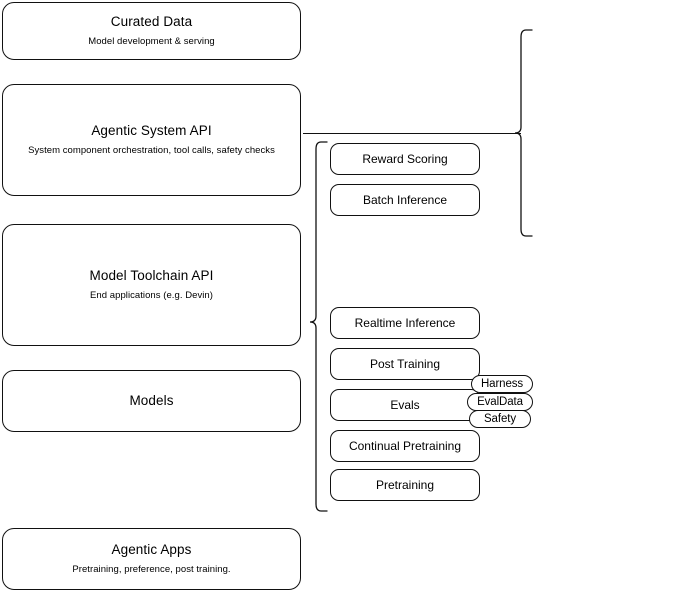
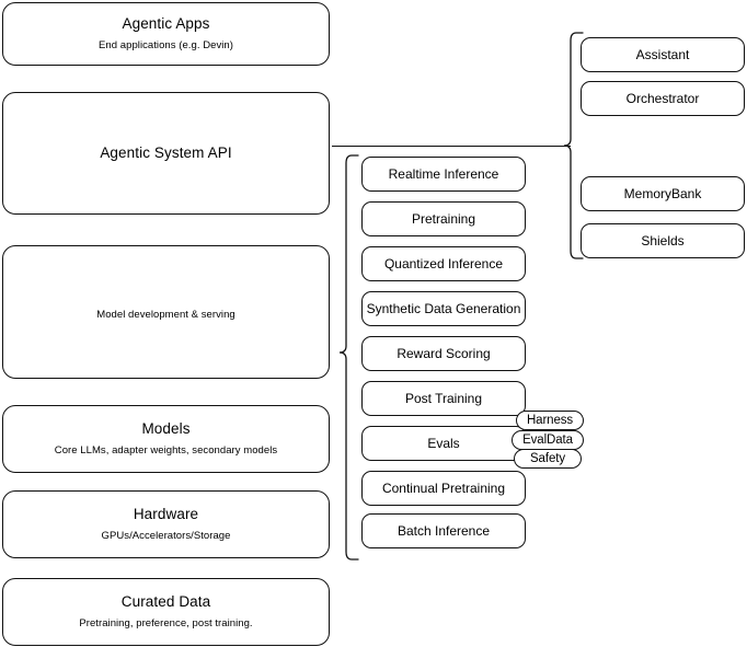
- Curated Data
+ Agentic Apps
- Model development & serving
+ End applications (e.g. Devin)
  Agentic System API
- System component orchestration, tool calls, safety checks
- Model Toolchain API
- End applications (e.g. Devin)
+ Model development & serving
  Models
+ Core LLMs, adapter weights, secondary models
+ Hardware
+ GPUs/Accelerators/Storage
- Agentic Apps
+ Curated Data
  Pretraining, preference, post training.
- Reward Scoring
+ Realtime Inference
- Batch Inference
+ Pretraining
+ Quantized Inference
+ Synthetic Data Generation
- Realtime Inference
+ Reward Scoring
  Post Training
  Evals
  Continual Pretraining
- Pretraining
+ Batch Inference
  Harness
  EvalData
  Safety
+ Assistant
+ Orchestrator
+ MemoryBank
+ Shields
